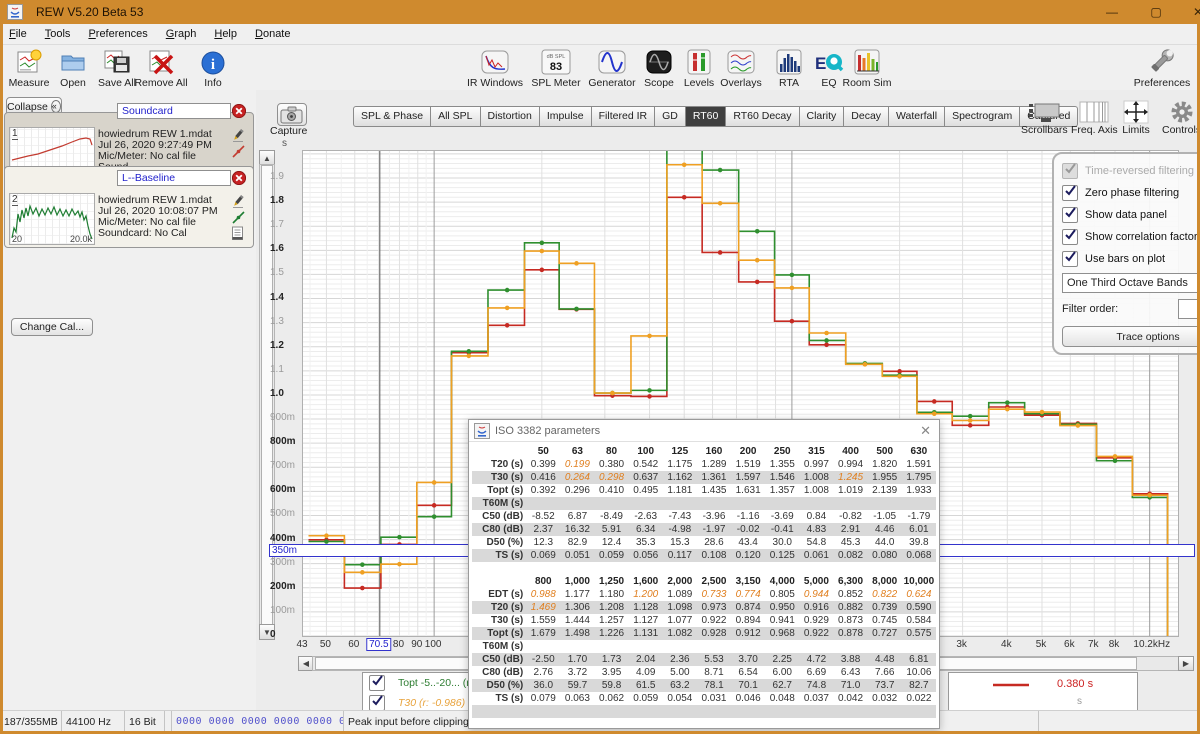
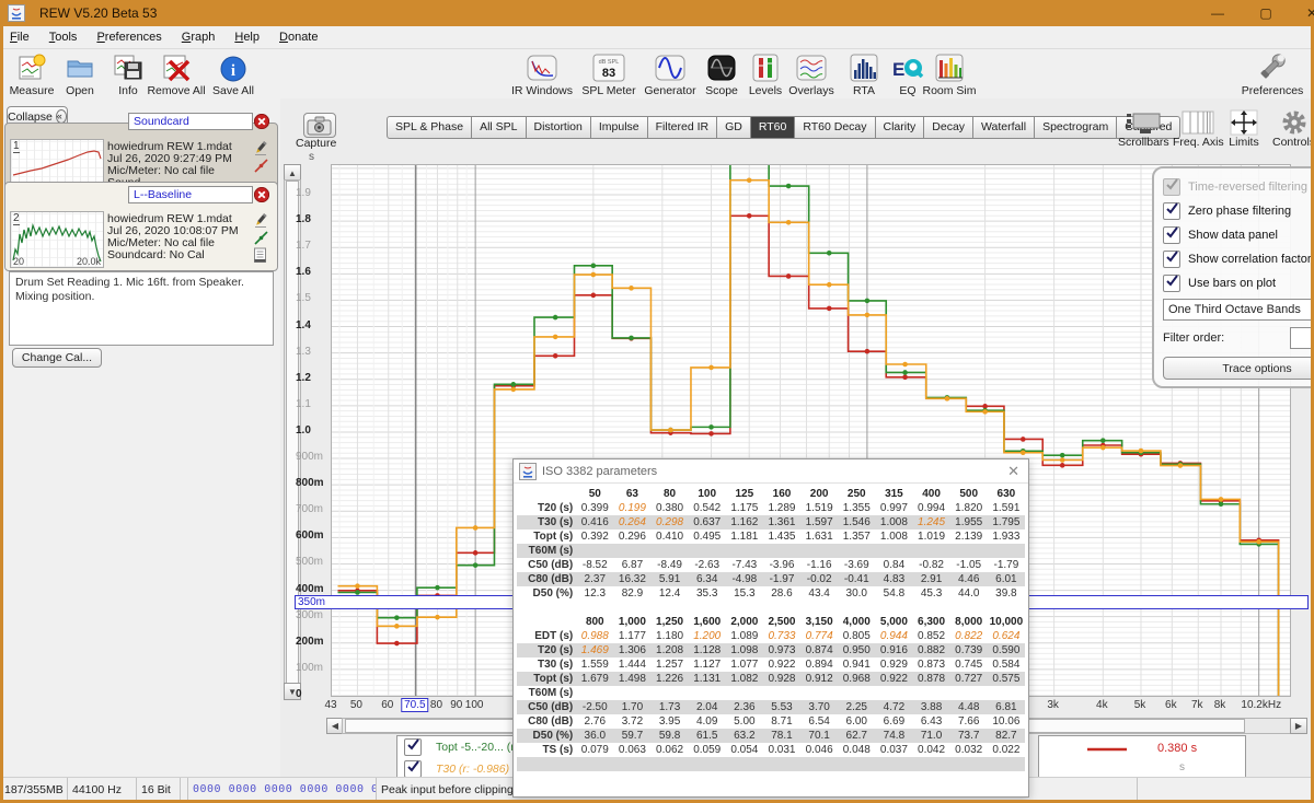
  REW V5.20 Beta 53
  —
  ▢
  ✕
  File
  Tools
  Preferences
  Graph
  Help
  Donate
  Measure
  Open
- Save All
+ Info
  Remove All
  i
- Info
+ Save All
  IR Windows
  83
  SPL Meter
  Generator
  Scope
  Levels
  Overlays
  RTA
  E
  EQ
  Room Sim
  Preferences
  Collapse
  «
  Soundcard
  1
  howiedrum REW 1.mdat
  Jul 26, 2020 9:27:49 PM
  Mic/Meter: No cal file
  L--Baseline
  2
  20
  20.0k
  howiedrum REW 1.mdat
  Jul 26, 2020 10:08:07 PM
  Mic/Meter: No cal file
  Soundcard: No Cal
+ Drum Set Reading 1. Mic 16ft. from Speaker. Mixing position.
  Change Cal...
  Capture
  SPL & Phase
  All SPL
  Distortion
  Impulse
  Filtered IR
  GD
  RT60
  RT60 Decay
  Clarity
  Decay
  Waterfall
  Spectrogram
  Scrollbars
  Freq. Axis
  Limits
  Control
  ▲
  ▼
  s
  0
  100m
  200m
  300m
  400m
  500m
  600m
  700m
  800m
  900m
  1.0
  1.1
  1.2
  1.3
  1.4
  1.5
  1.6
  1.7
  1.8
  1.9
  350m
  43
  50
  60
  80
  90
  100
  3k
  4k
  5k
  6k
  7k
  8k
  10.2kHz
  70.5
  ◀
  ▶
  Time-reversed filtering
  Zero phase filtering
  Show data panel
  Show correlation factor
  Use bars on plot
  One Third Octave Bands
  Filter order:
  Trace options
  T30 (r: -0.986)
  0.380 s
  s
  ISO 3382 parameters
  ✕
  	50	63	80	100	125	160	200	250	315	400	500	630
  T20 (s)	0.399	0.199	0.380	0.542	1.175	1.289	1.519	1.355	0.997	0.994	1.820	1.591
  T30 (s)	0.416	0.264	0.298	0.637	1.162	1.361	1.597	1.546	1.008	1.245	1.955	1.795
  Topt (s)	0.392	0.296	0.410	0.495	1.181	1.435	1.631	1.357	1.008	1.019	2.139	1.933
  T60M (s)
  C50 (dB)	-8.52	6.87	-8.49	-2.63	-7.43	-3.96	-1.16	-3.69	0.84	-0.82	-1.05	-1.79
  C80 (dB)	2.37	16.32	5.91	6.34	-4.98	-1.97	-0.02	-0.41	4.83	2.91	4.46	6.01
  D50 (%)	12.3	82.9	12.4	35.3	15.3	28.6	43.4	30.0	54.8	45.3	44.0	39.8
- TS (s)	0.069	0.051	0.059	0.056	0.117	0.108	0.120	0.125	0.061	0.082	0.080	0.068
  	800	1,000	1,250	1,600	2,000	2,500	3,150	4,000	5,000	6,300	8,000	10,000
  EDT (s)	0.988	1.177	1.180	1.200	1.089	0.733	0.774	0.805	0.944	0.852	0.822	0.624
  T20 (s)	1.469	1.306	1.208	1.128	1.098	0.973	0.874	0.950	0.916	0.882	0.739	0.590
  T30 (s)	1.559	1.444	1.257	1.127	1.077	0.922	0.894	0.941	0.929	0.873	0.745	0.584
  Topt (s)	1.679	1.498	1.226	1.131	1.082	0.928	0.912	0.968	0.922	0.878	0.727	0.575
  T60M (s)
  C50 (dB)	-2.50	1.70	1.73	2.04	2.36	5.53	3.70	2.25	4.72	3.88	4.48	6.81
  C80 (dB)	2.76	3.72	3.95	4.09	5.00	8.71	6.54	6.00	6.69	6.43	7.66	10.06
  D50 (%)	36.0	59.7	59.8	61.5	63.2	78.1	70.1	62.7	74.8	71.0	73.7	82.7
  TS (s)	0.079	0.063	0.062	0.059	0.054	0.031	0.046	0.048	0.037	0.042	0.032	0.022
  187/355MB
  44100 Hz
  16 Bit
  0000 0000 0000 0000 0000 0
